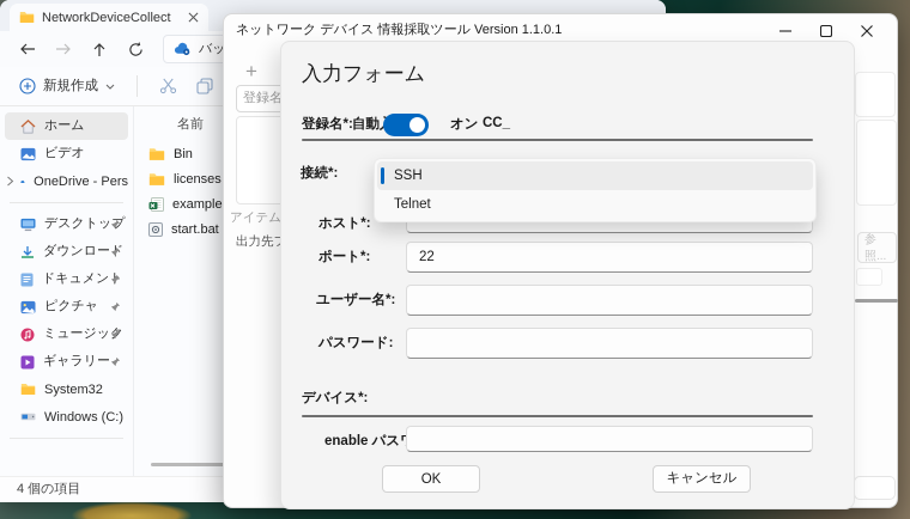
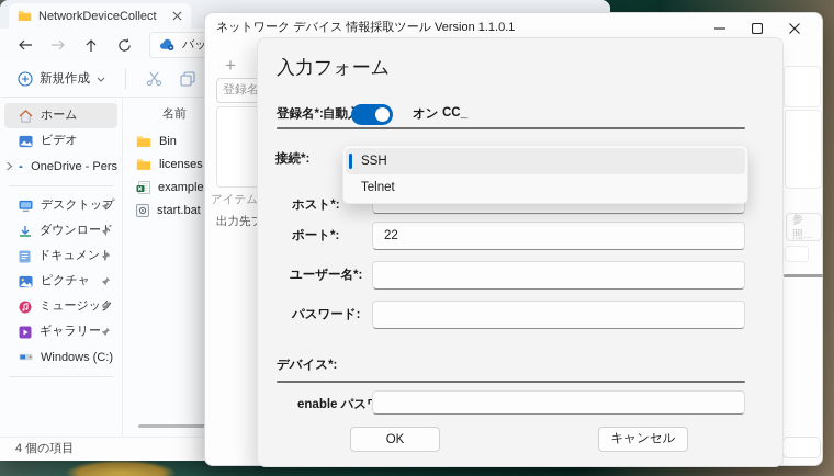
  NetworkDeviceCollect
  新規作成
  ホーム
  ビデオ
  OneDrive - Pers
  デスクトップ
  ダウンロー
  ドキュメン
  ピクチャ
  ミュージッ
  ギャラリー
- System32
  Windows (C:)
  名前
  Bin
  licenses
  start.bat
  4 個の項目
  ネットワーク デバイス 情報採取ツール Version 1.1.0.1
  +
  登録名
  アイテム
  出力先
  参照...
  入力フォーム
  登録名*:
  オン
  CC_
  接続*:
  ホスト*:
  ポート*:
  22
  ユーザー名*:
  パスワード:
  デバイス*:
  OK
  キャンセル
  SSH
  Telnet
